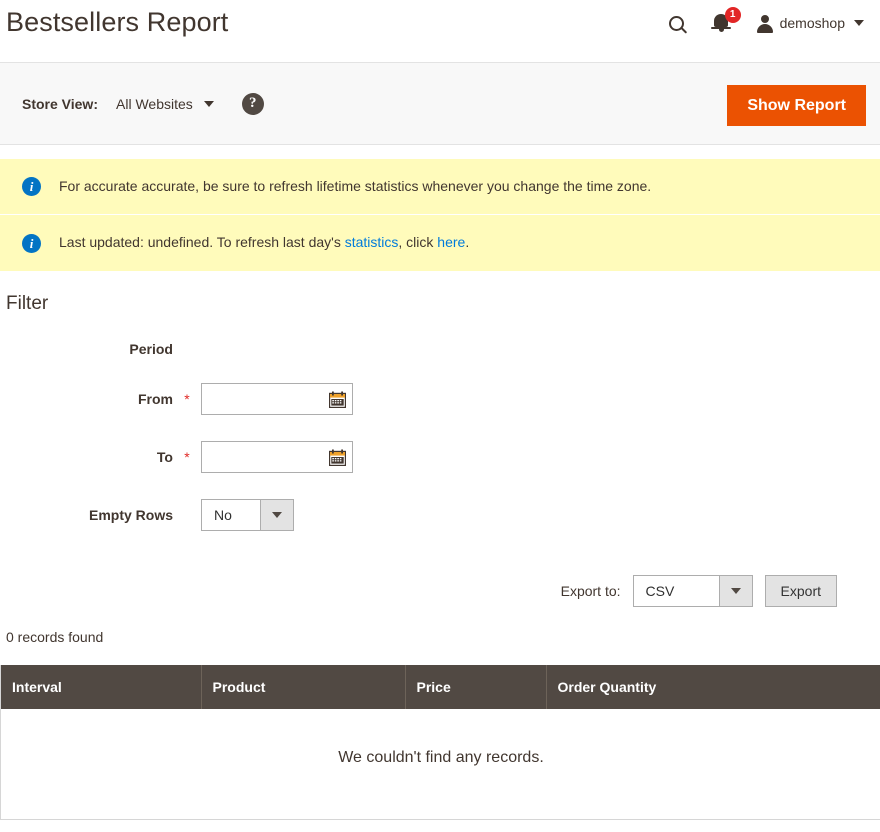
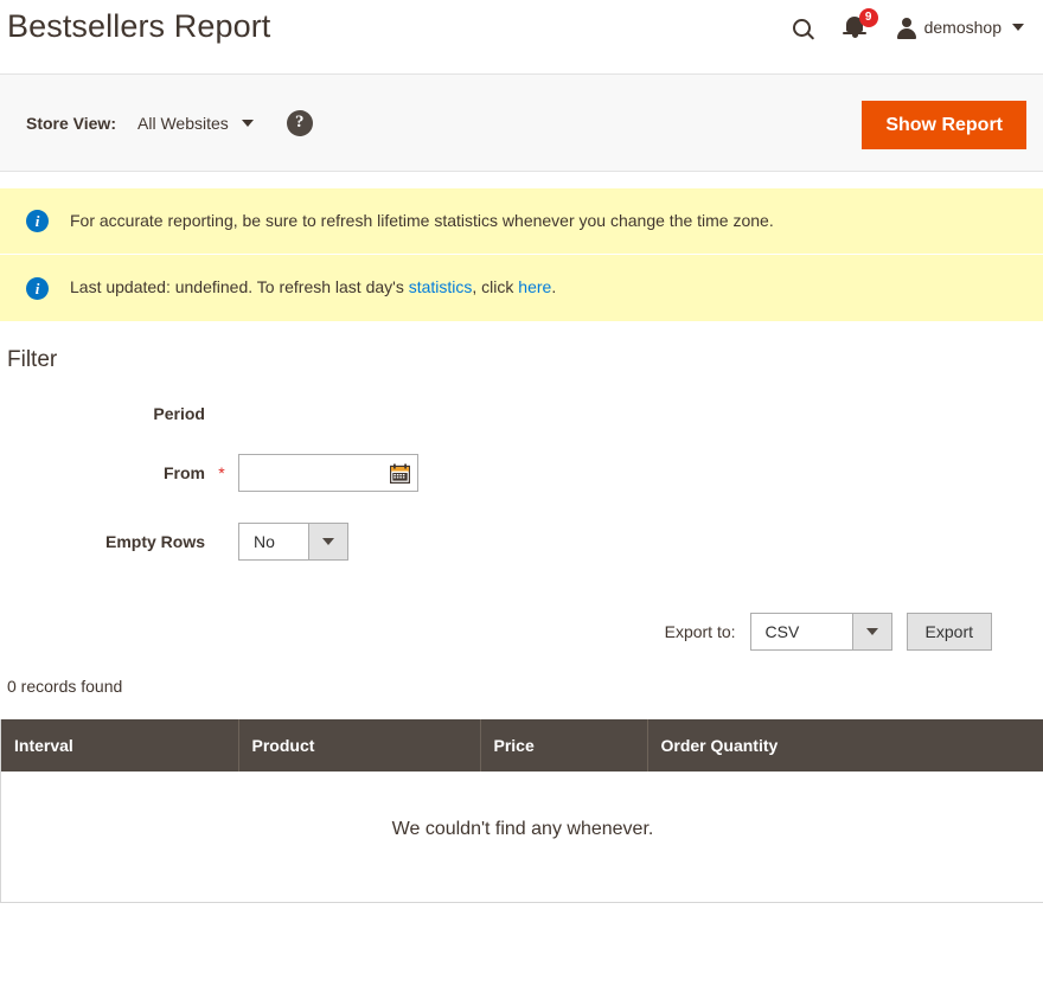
  Bestsellers Report
- 1
+ 9
  demoshop
  Store View:
  All Websites
  ?
  Show Report
  i
- For accurate accurate, be sure to refresh lifetime statistics whenever you change the time zone.
+ For accurate reporting, be sure to refresh lifetime statistics whenever you change the time zone.
  i
  Last updated: undefined. To refresh last day's statistics, click here.
  Filter
  Period
  From *
- To *
  Empty Rows
  No
  Export to:
  CSV
  Export
  0 records found
  Interval	Product	Price	Order Quantity
- We couldn't find any records.
+ We couldn't find any whenever.
